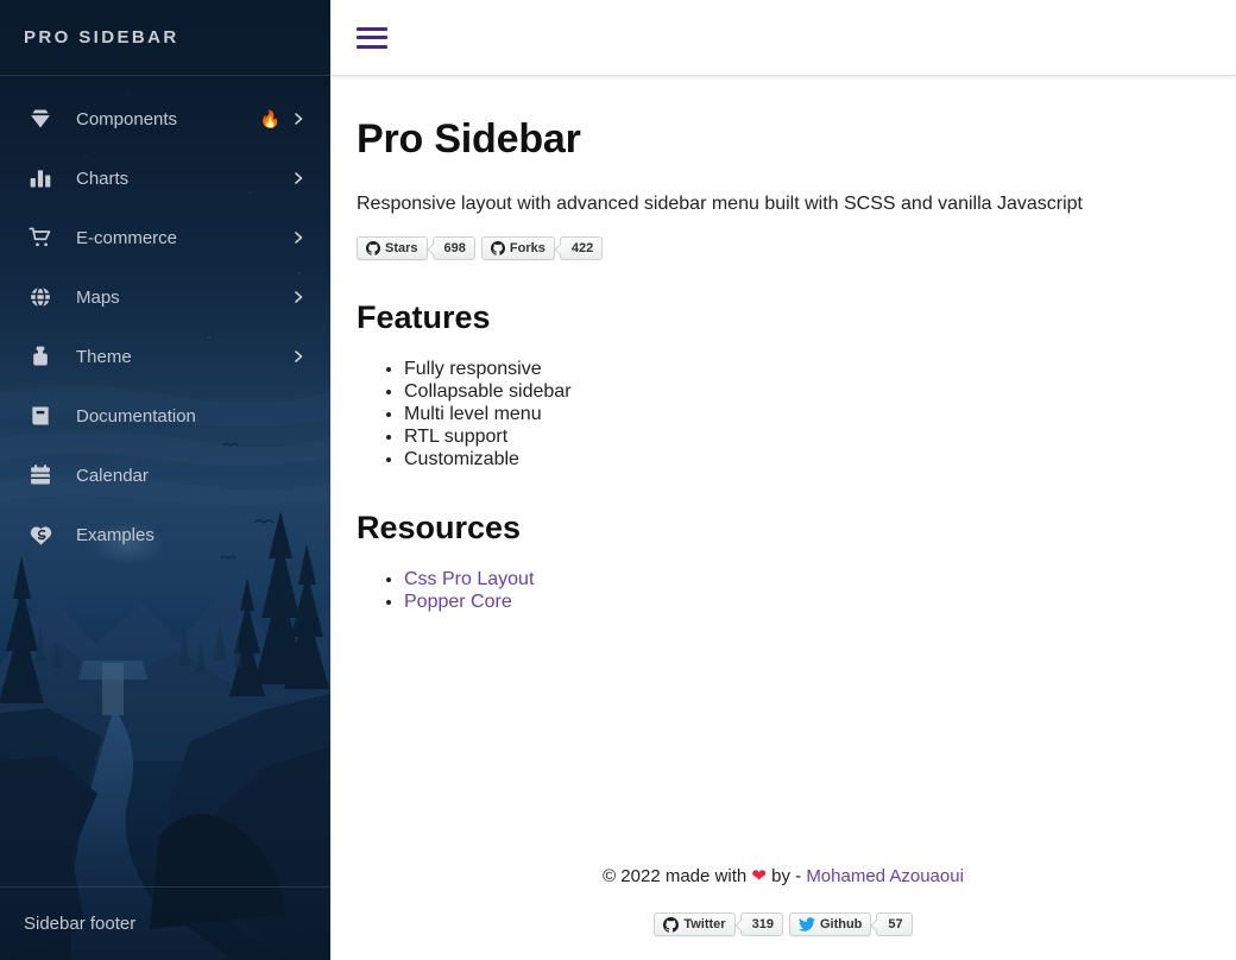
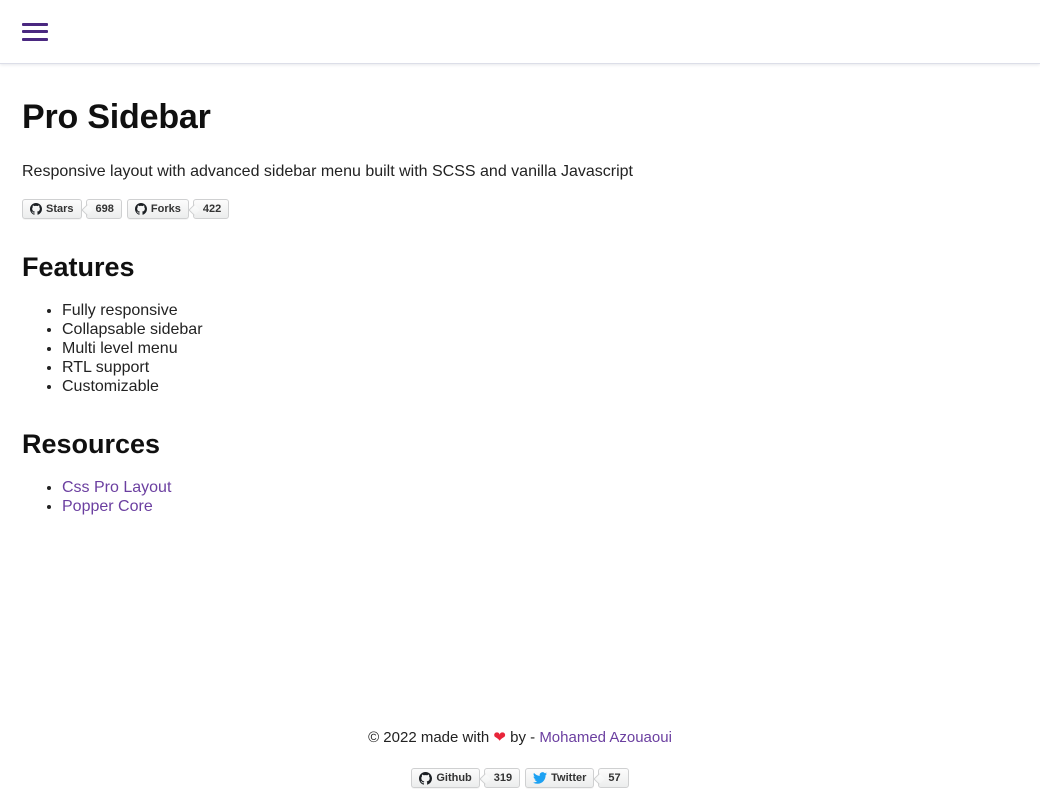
- PRO SIDEBAR
- Components
- 🔥
- Charts
- E-commerce
- Maps
- Theme
- Documentation
- Calendar
- Examples
- Sidebar footer
  Pro Sidebar
  Responsive layout with advanced sidebar menu built with SCSS and vanilla Javascript
  Stars
  698
  Forks
  422
  Features
  Fully responsive
  Collapsable sidebar
  Multi level menu
  RTL support
  Customizable
  Resources
  Css Pro Layout
  Popper Core
  © 2022 made with ❤ by - Mohamed Azouaoui
- Twitter
+ Github
  319
- Github
+ Twitter
  57
